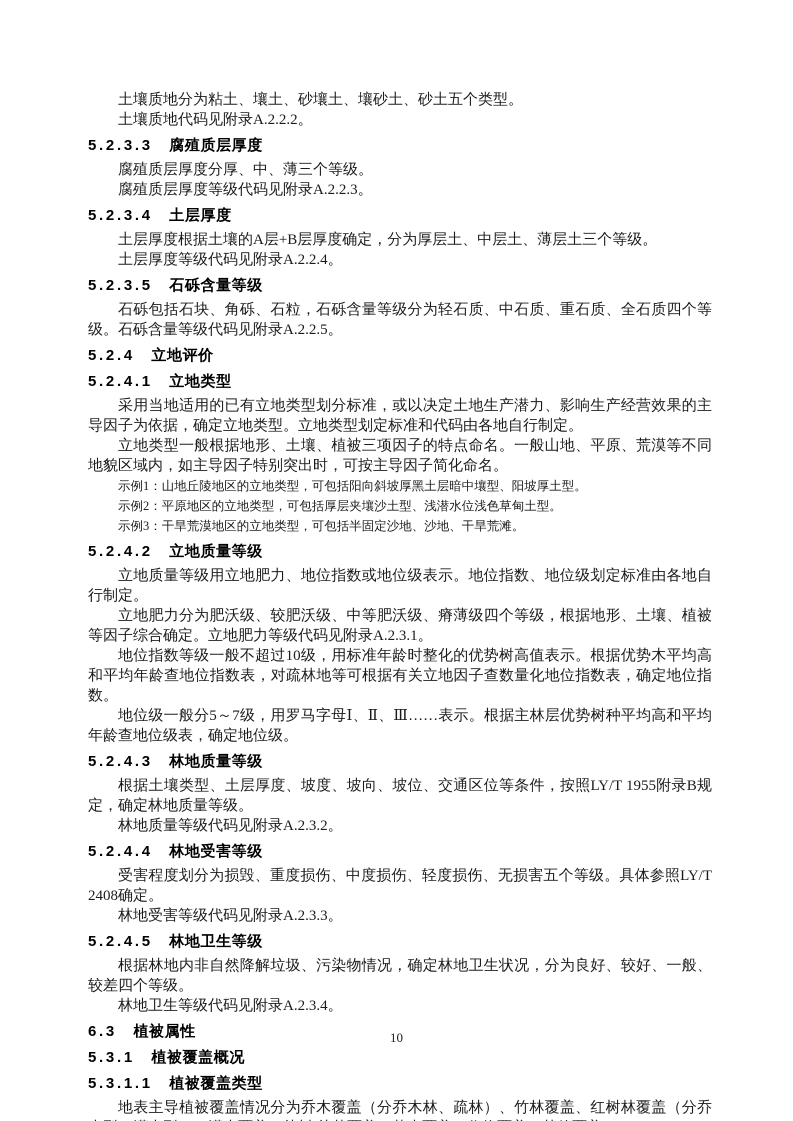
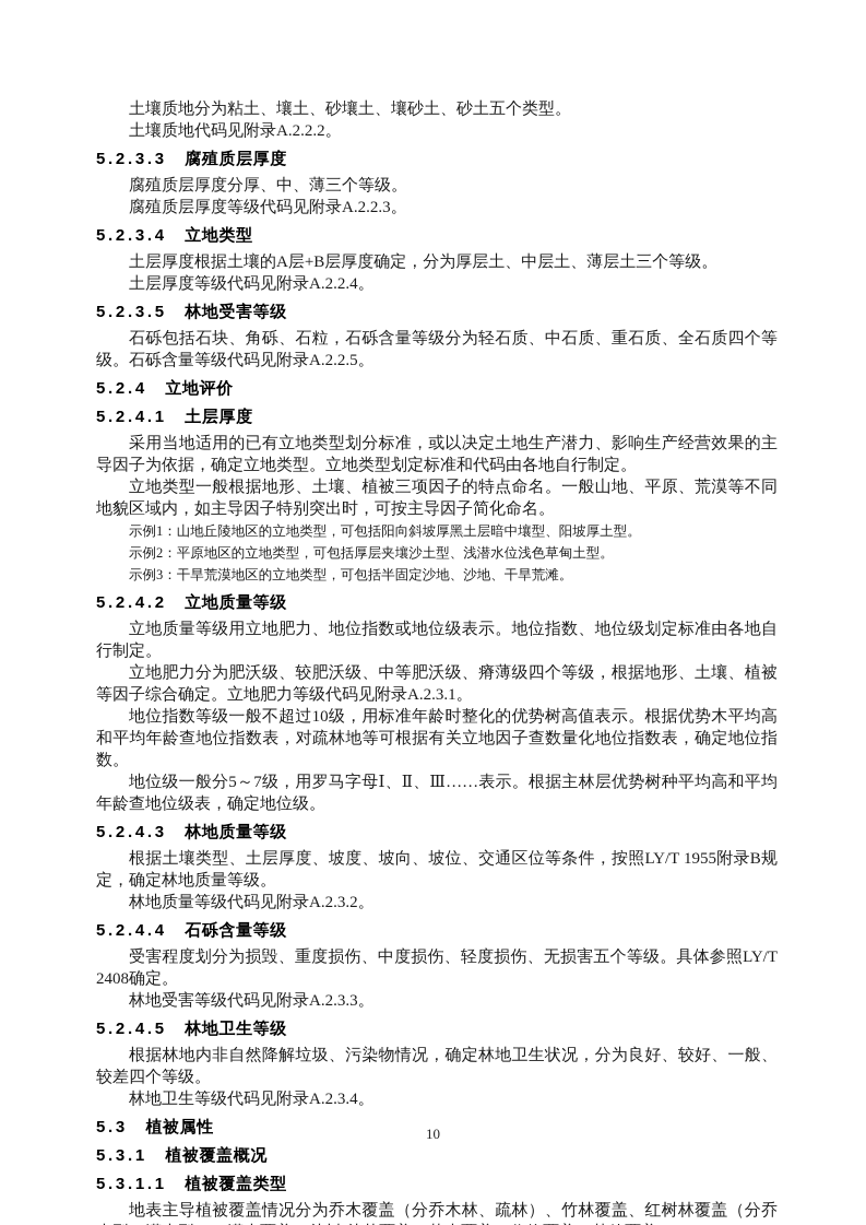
  土壤质地分为粘土、壤土、砂壤土、壤砂土、砂土五个类型。
  土壤质地代码见附录A.2.2.2。
  5.2.3.3 腐殖质层厚度
  腐殖质层厚度分厚、中、薄三个等级。
  腐殖质层厚度等级代码见附录A.2.2.3。
- 5.2.3.4 土层厚度
+ 5.2.3.4 立地类型
  土层厚度根据土壤的A层+B层厚度确定，分为厚层土、中层土、薄层土三个等级。
  土层厚度等级代码见附录A.2.2.4。
- 5.2.3.5 石砾含量等级
+ 5.2.3.5 林地受害等级
  石砾包括石块、角砾、石粒，石砾含量等级分为轻石质、中石质、重石质、全石质四个等级。石砾含量等级代码见附录A.2.2.5。
  5.2.4 立地评价
- 5.2.4.1 立地类型
+ 5.2.4.1 土层厚度
  采用当地适用的已有立地类型划分标准，或以决定土地生产潜力、影响生产经营效果的主导因子为依据，确定立地类型。立地类型划定标准和代码由各地自行制定。
  立地类型一般根据地形、土壤、植被三项因子的特点命名。一般山地、平原、荒漠等不同地貌区域内，如主导因子特别突出时，可按主导因子简化命名。
  示例1：山地丘陵地区的立地类型，可包括阳向斜坡厚黑土层暗中壤型、阳坡厚土型。
  示例2：平原地区的立地类型，可包括厚层夹壤沙土型、浅潜水位浅色草甸土型。
  示例3：干旱荒漠地区的立地类型，可包括半固定沙地、沙地、干旱荒滩。
  5.2.4.2 立地质量等级
  立地质量等级用立地肥力、地位指数或地位级表示。地位指数、地位级划定标准由各地自行制定。
  立地肥力分为肥沃级、较肥沃级、中等肥沃级、瘠薄级四个等级，根据地形、土壤、植被等因子综合确定。立地肥力等级代码见附录A.2.3.1。
  地位指数等级一般不超过10级，用标准年龄时整化的优势树高值表示。根据优势木平均高和平均年龄查地位指数表，对疏林地等可根据有关立地因子查数量化地位指数表，确定地位指数。
  地位级一般分5～7级，用罗马字母Ⅰ、Ⅱ、Ⅲ……表示。根据主林层优势树种平均高和平均年龄查地位级表，确定地位级。
  5.2.4.3 林地质量等级
  根据土壤类型、土层厚度、坡度、坡向、坡位、交通区位等条件，按照LY/T 1955附录B规定，确定林地质量等级。
  林地质量等级代码见附录A.2.3.2。
- 5.2.4.4 林地受害等级
+ 5.2.4.4 石砾含量等级
  受害程度划分为损毁、重度损伤、中度损伤、轻度损伤、无损害五个等级。具体参照LY/T 2408确定。
  林地受害等级代码见附录A.2.3.3。
  5.2.4.5 林地卫生等级
  根据林地内非自然降解垃圾、污染物情况，确定林地卫生状况，分为良好、较好、一般、较差四个等级。
  林地卫生等级代码见附录A.2.3.4。
- 6.3 植被属性
+ 5.3 植被属性
  5.3.1 植被覆盖概况
  5.3.1.1 植被覆盖类型
  10
